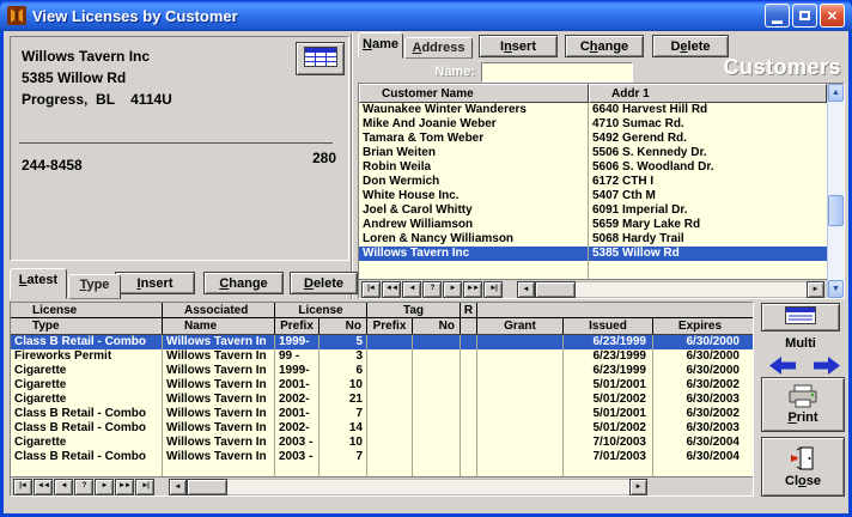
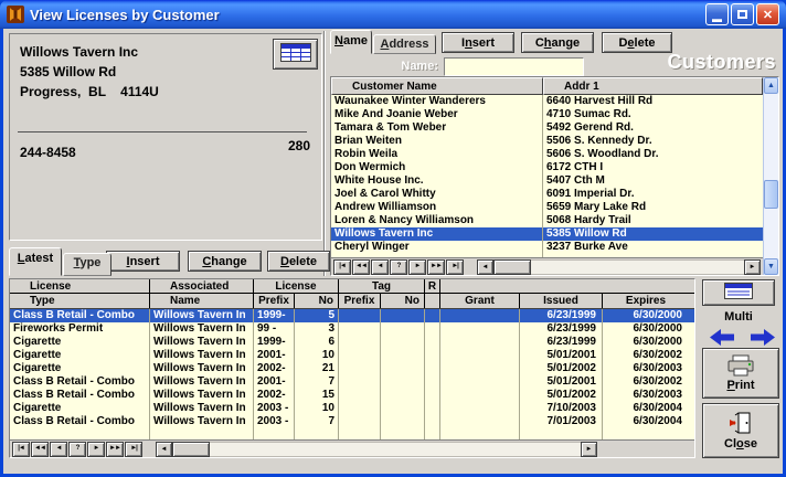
  View Licenses by Customer
  ▬
  ✕
  Willows Tavern Inc
  5385 Willow Rd
  Progress, BL 4114U
  244-8458
  280
  Name
  Address
  Insert
  Change
  Delete
  Name:
  Customers
  Customer Name
  Addr 1
  Waunakee Winter Wanderers
  6640 Harvest Hill Rd
  Mike And Joanie Weber
  4710 Sumac Rd.
  Tamara & Tom Weber
  5492 Gerend Rd.
  Brian Weiten
  5506 S. Kennedy Dr.
  Robin Weila
  5606 S. Woodland Dr.
  Don Wermich
  6172 CTH I
  White House Inc.
  5407 Cth M
  Joel & Carol Whitty
  6091 Imperial Dr.
  Andrew Williamson
  5659 Mary Lake Rd
  Loren & Nancy Williamson
  5068 Hardy Trail
  Willows Tavern Inc
  5385 Willow Rd
+ Cheryl Winger
+ 3237 Burke Ave
  Latest
  Type
  Insert
  Change
  Delete
  License
  Associated
  License
  Tag
  R
  Type
  Name
  Prefix
  No
  Prefix
  No
  Grant
  Issued
  Expires
  Class B Retail - Combo
  Willows Tavern In
  1999-
  5
  6/23/1999
  6/30/2000
  Fireworks Permit
  Willows Tavern In
  99 -
  3
  6/23/1999
  6/30/2000
  Cigarette
  Willows Tavern In
  1999-
  6
  6/23/1999
  6/30/2000
  Cigarette
  Willows Tavern In
  2001-
  10
  5/01/2001
  6/30/2002
  Cigarette
  Willows Tavern In
  2002-
  21
  5/01/2002
  6/30/2003
  Class B Retail - Combo
  Willows Tavern In
  2001-
  7
  5/01/2001
  6/30/2002
  Class B Retail - Combo
  Willows Tavern In
  2002-
- 14
+ 15
  5/01/2002
  6/30/2003
  Cigarette
  Willows Tavern In
  2003 -
  10
  7/10/2003
  6/30/2004
  Class B Retail - Combo
  Willows Tavern In
  2003 -
  7
  7/01/2003
  6/30/2004
  Multi
  Print
  Close
